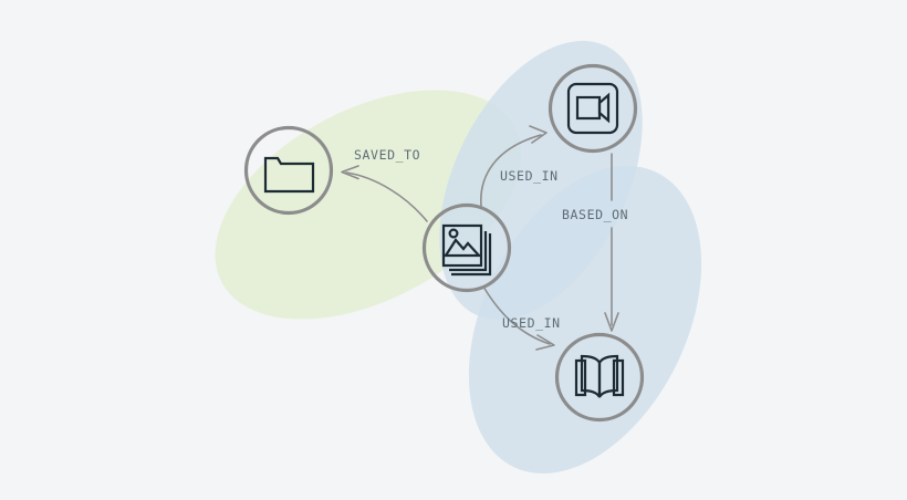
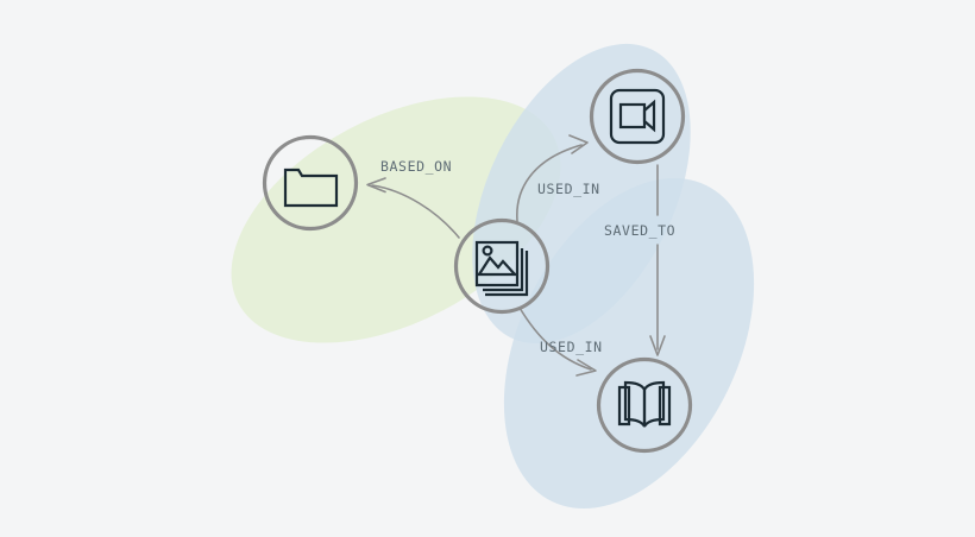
- SAVED_TO
+ BASED_ON
  USED_IN
- BASED_ON
+ SAVED_TO
  USED_IN
